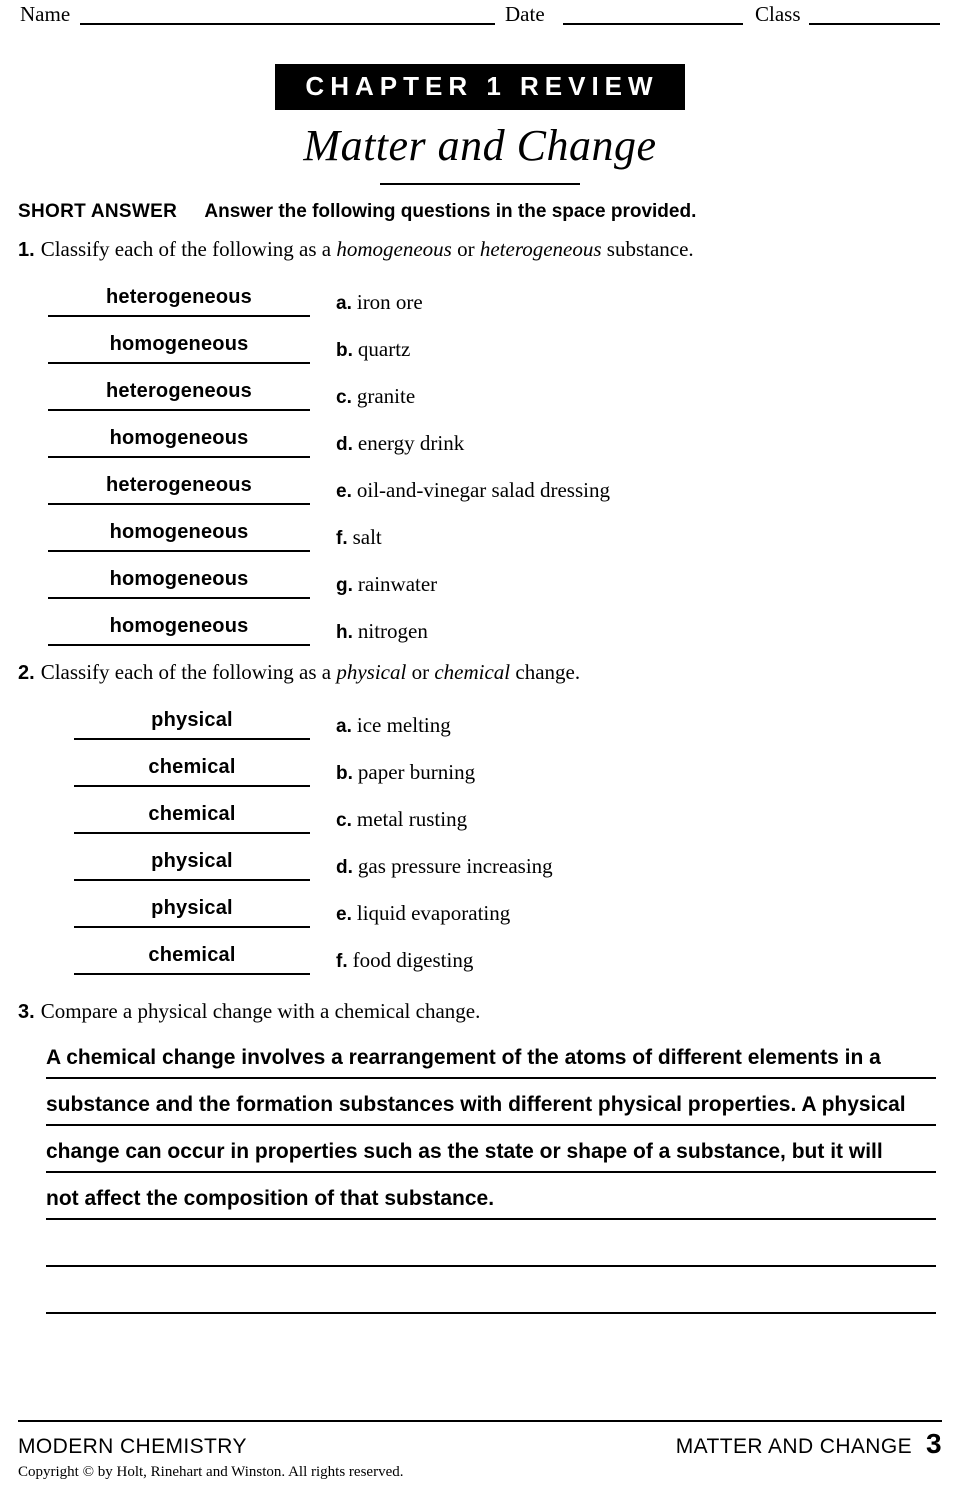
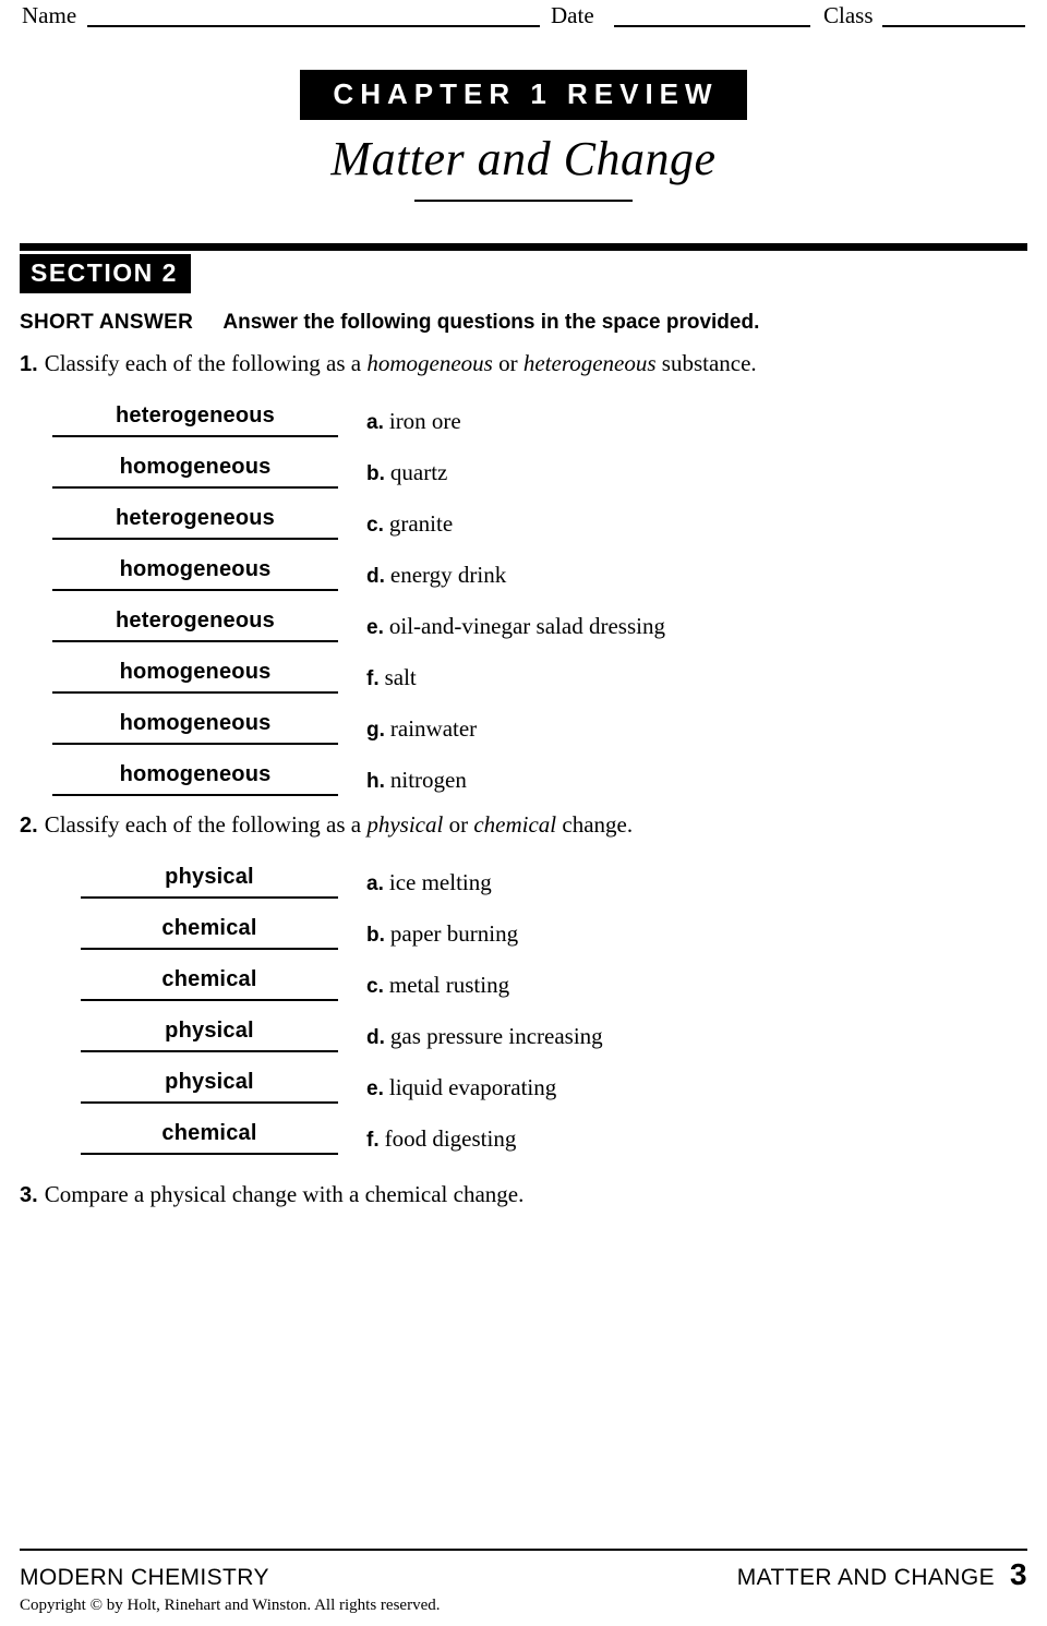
  Name
  Date
  Class
  CHAPTER 1 REVIEW
  Matter and Change
+ SECTION 2
  SHORT ANSWER Answer the following questions in the space provided.
  1. Classify each of the following as a homogeneous or heterogeneous substance.
  heterogeneous
  a. iron ore
  homogeneous
  b. quartz
  heterogeneous
  c. granite
  homogeneous
  d. energy drink
  heterogeneous
  e. oil-and-vinegar salad dressing
  homogeneous
  f. salt
  homogeneous
  g. rainwater
  homogeneous
  h. nitrogen
  2. Classify each of the following as a physical or chemical change.
  physical
  a. ice melting
  chemical
  b. paper burning
  chemical
  c. metal rusting
  physical
  d. gas pressure increasing
  physical
  e. liquid evaporating
  chemical
  f. food digesting
  3. Compare a physical change with a chemical change.
- A chemical change involves a rearrangement of the atoms of different elements in a
- substance and the formation substances with different physical properties. A physical
- change can occur in properties such as the state or shape of a substance, but it will
- not affect the composition of that substance.
  MODERN CHEMISTRY
  MATTER AND CHANGE
  3
  Copyright © by Holt, Rinehart and Winston. All rights reserved.
